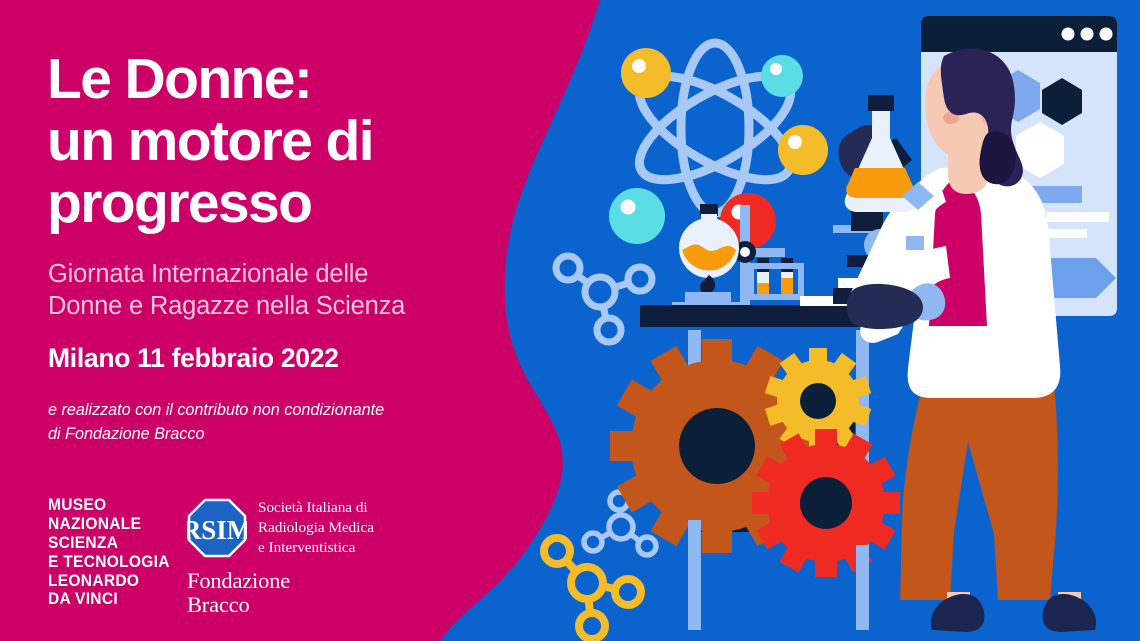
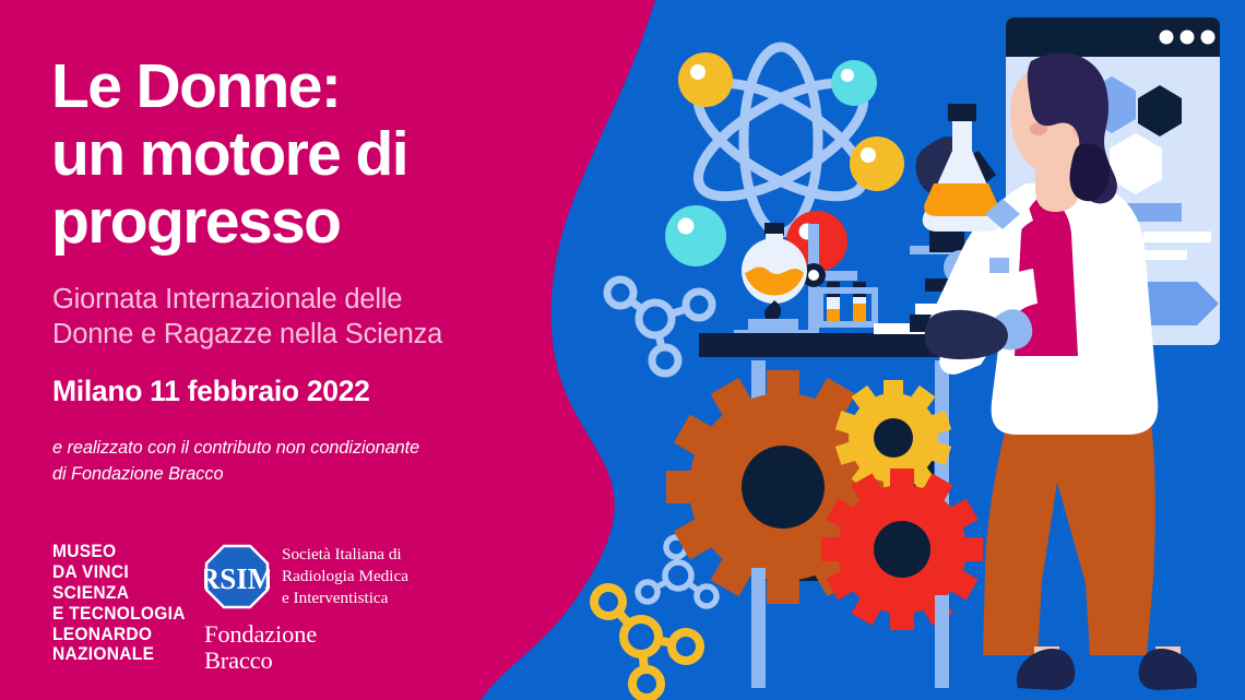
  Le Donne:
  un motore di
  progresso
  Giornata Internazionale delle
  Donne e Ragazze nella Scienza
  Milano 11 febbraio 2022
  e realizzato con il contributo non condizionante
  di Fondazione Bracco
  MUSEO
- NAZIONALE
+ DA VINCI
  SCIENZA
  E TECNOLOGIA
  LEONARDO
- DA VINCI
+ NAZIONALE
  RSIM
  Società Italiana di
  Radiologia Medica
  e Interventistica
  Fondazione
  Bracco
